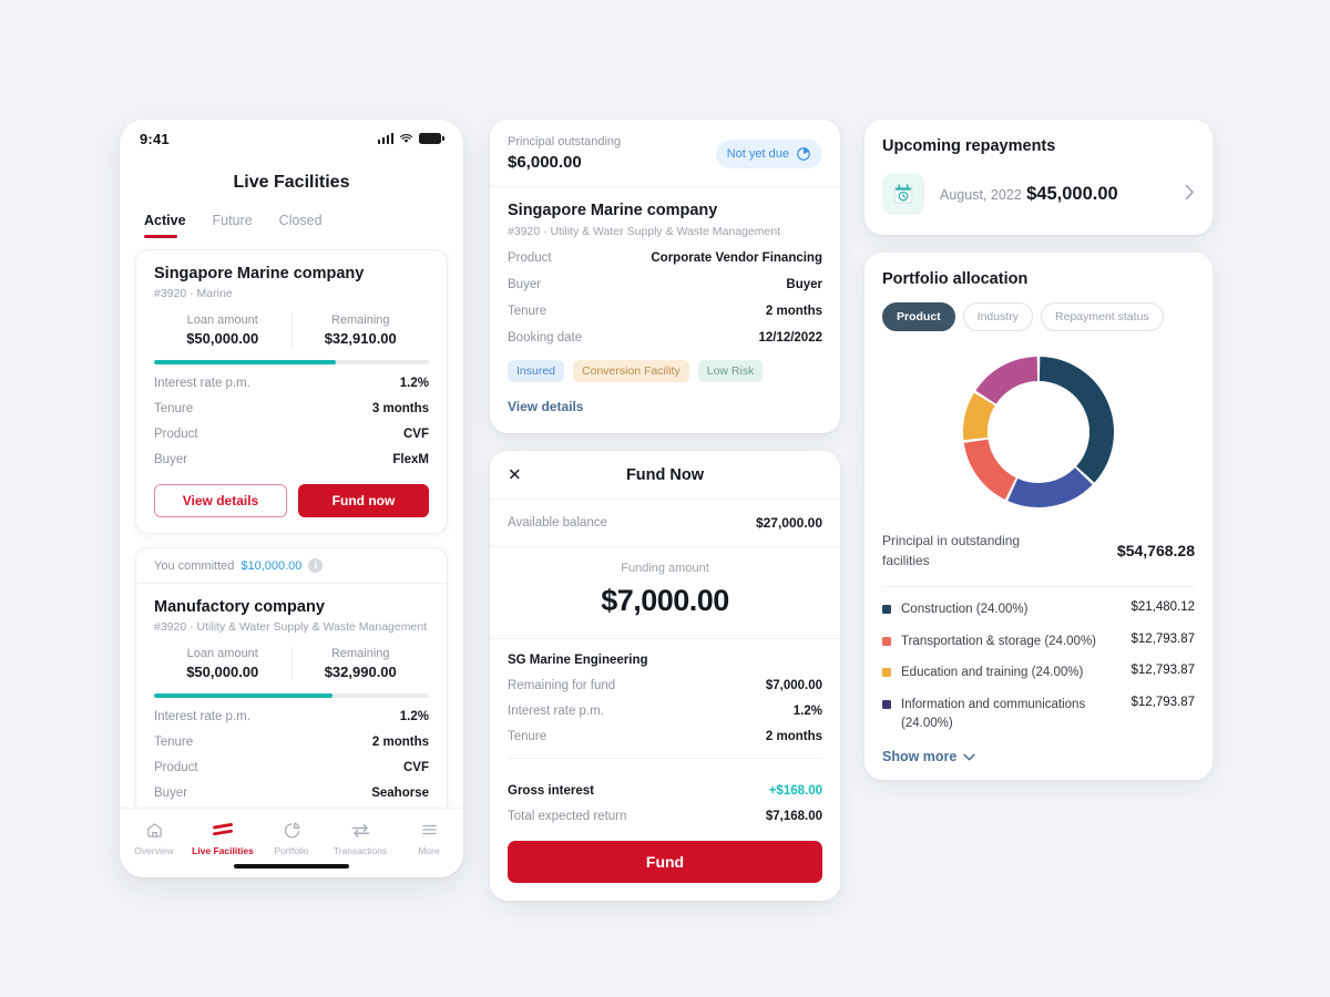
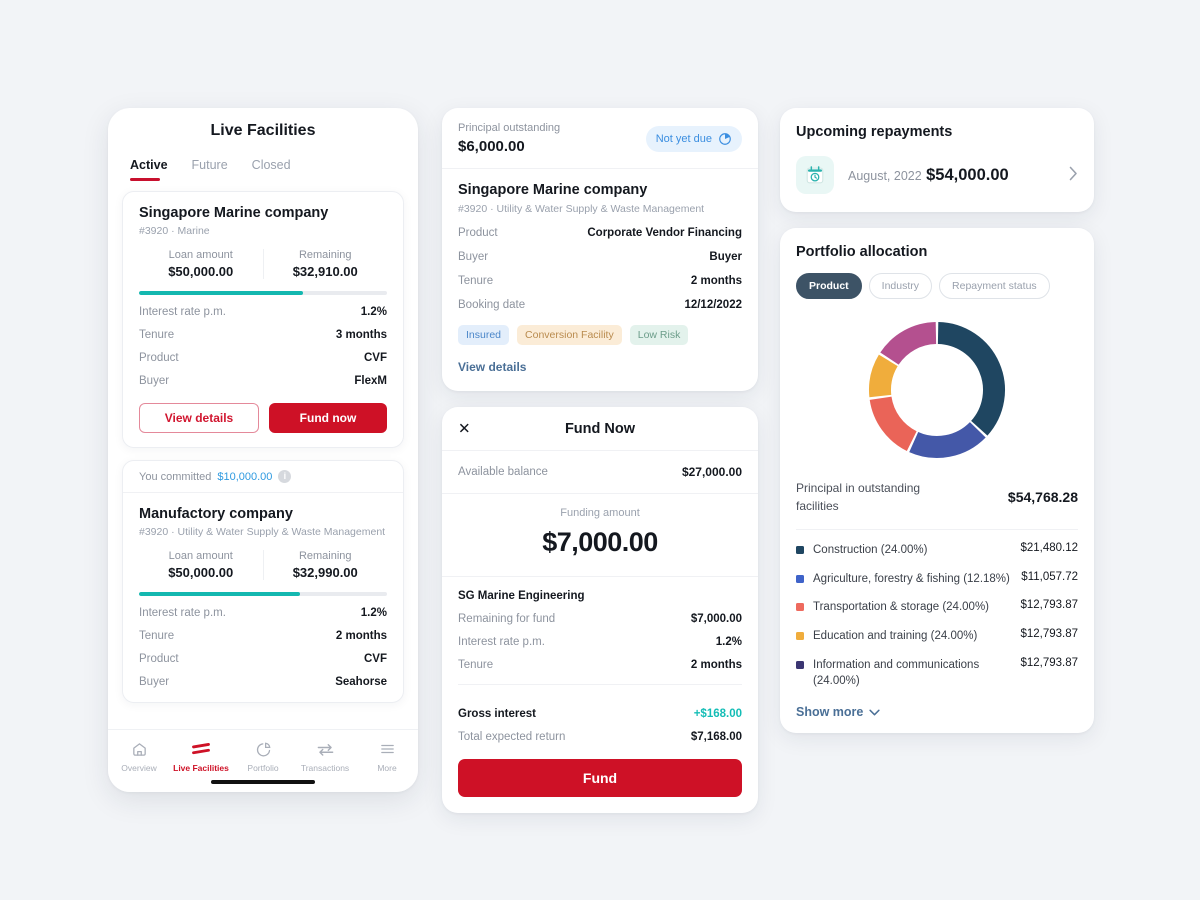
- 9:41
  Live Facilities
  Active
  Future
  Closed
  Singapore Marine company
  #3920 · Marine
  Loan amount
  $50,000.00
  Remaining
  $32,910.00
  Interest rate p.m.
  1.2%
  Tenure
  3 months
  Product
  CVF
  Buyer
  FlexM
  View details
  Fund now
  You committed
  $10,000.00
  i
  Manufactory company
  #3920 · Utility & Water Supply & Waste Management
  Loan amount
  $50,000.00
  Remaining
  $32,990.00
  Interest rate p.m.
  1.2%
  Tenure
  2 months
  Product
  CVF
  Buyer
  Seahorse
  Overview
  Live Facilities
  Portfolio
  Transactions
  More
  Principal outstanding
  $6,000.00
  Not yet due
  Singapore Marine company
  #3920 · Utility & Water Supply & Waste Management
  Product
  Corporate Vendor Financing
  Buyer
  Buyer
  Tenure
  2 months
  Booking date
  12/12/2022
  Insured
  Conversion Facility
  Low Risk
  View details
  ✕
  Fund Now
  Available balance
  $27,000.00
  Funding amount
  $7,000.00
  SG Marine Engineering
  Remaining for fund
  $7,000.00
  Interest rate p.m.
  1.2%
  Tenure
  2 months
  Gross interest
  +$168.00
  Total expected return
  $7,168.00
  Fund
  Upcoming repayments
- August, 2022 $45,000.00
+ August, 2022 $54,000.00
  Portfolio allocation
  Product
  Industry
  Repayment status
  Principal in outstanding facilities
  $54,768.28
  Construction (24.00%)
  $21,480.12
+ Agriculture, forestry & fishing (12.18%)
+ $11,057.72
  Transportation & storage (24.00%)
  $12,793.87
  Education and training (24.00%)
  $12,793.87
  Information and communications (24.00%)
  $12,793.87
  Show more
